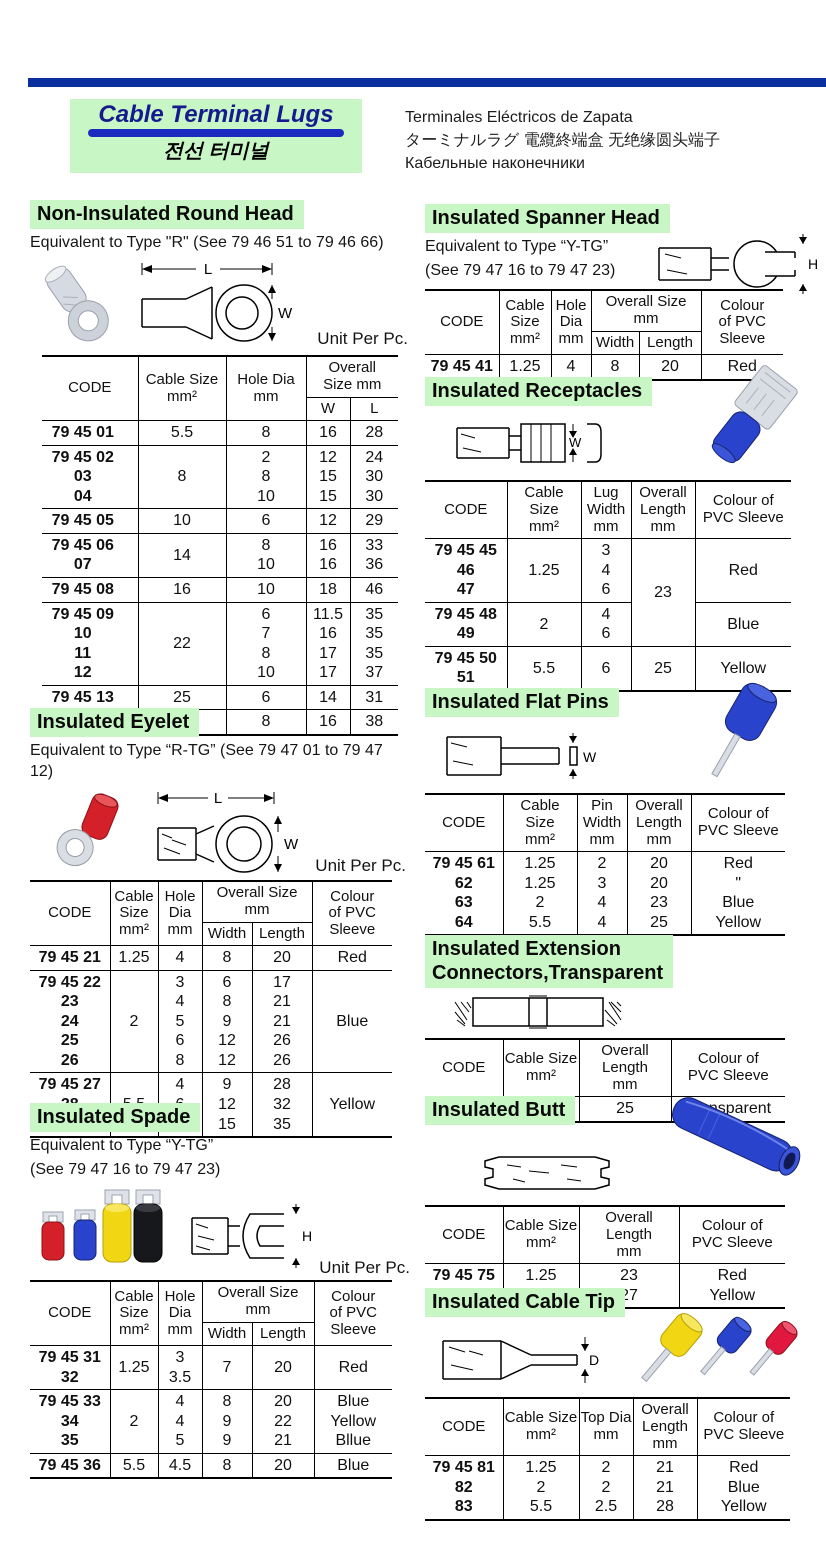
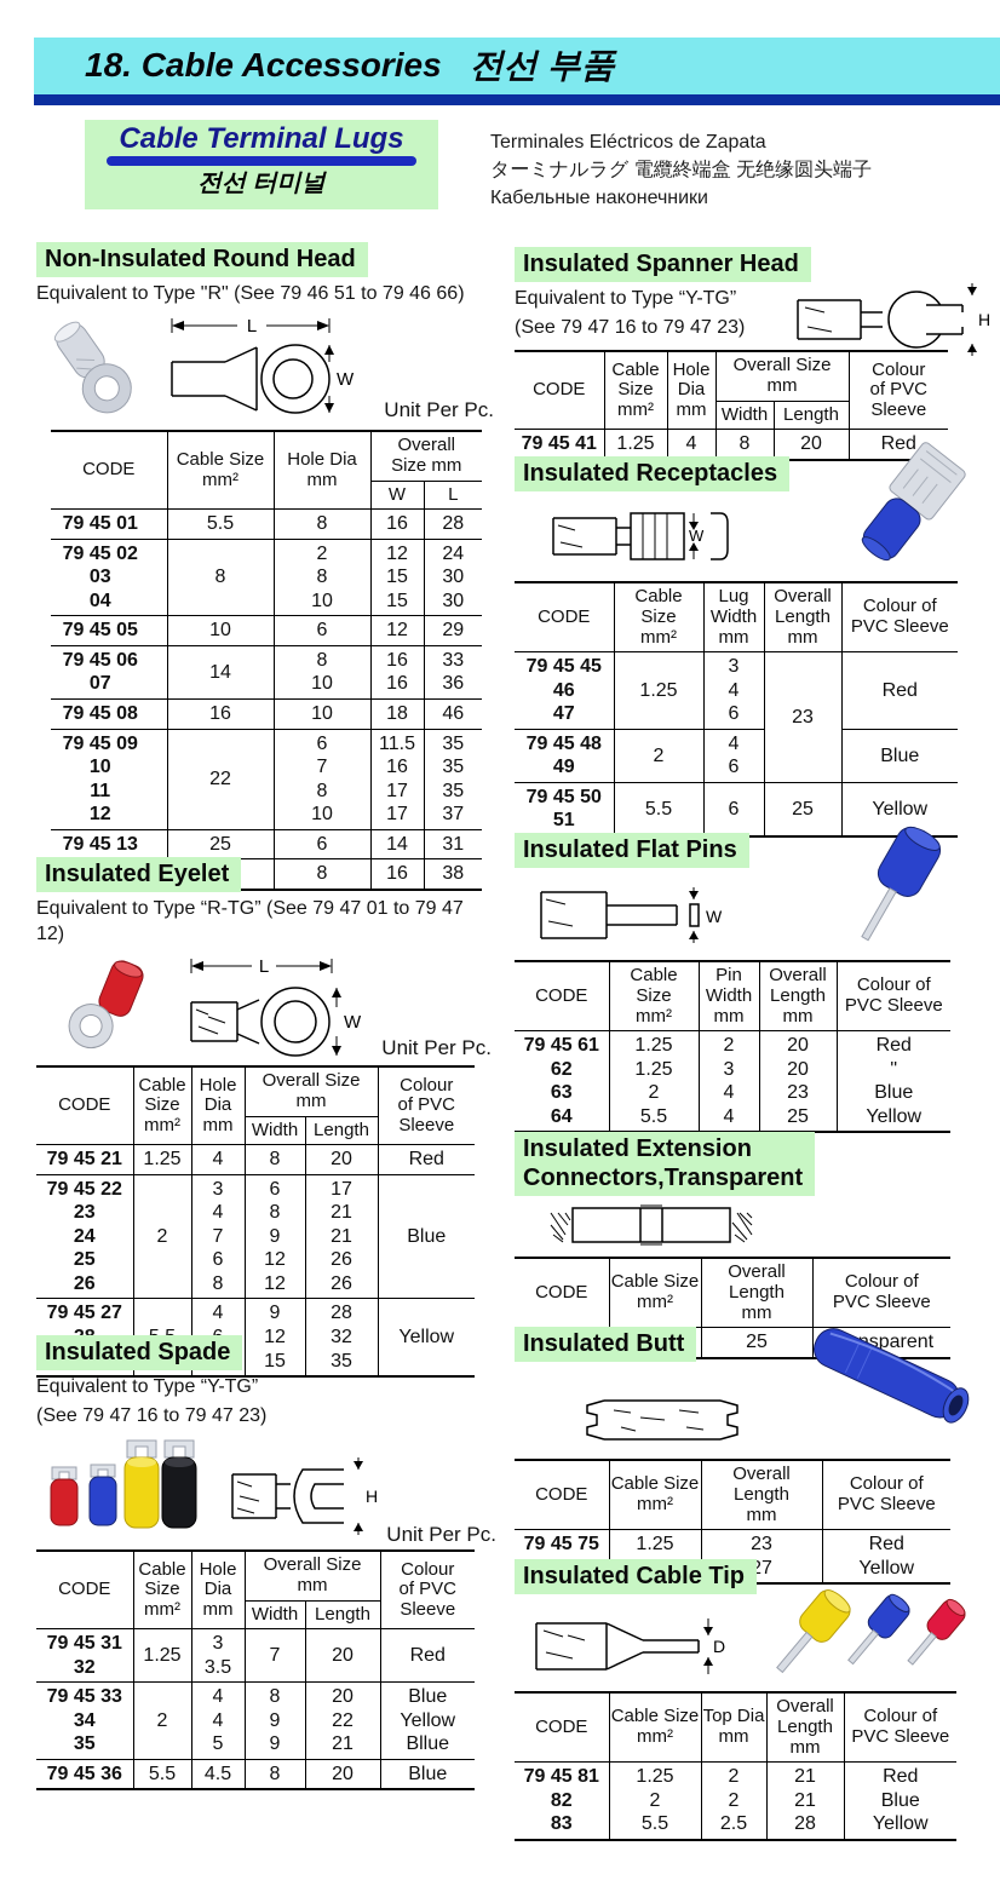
+ 18. Cable Accessories 전선 부품
  Cable Terminal Lugs
  전선 터미널
  Terminales Eléctricos de Zapata
  ターミナルラグ 電纜終端盒 无绝缘圆头端子
  Кабельные наконечники
  Non-Insulated Round Head
  Equivalent to Type "R" (See 79 46 51 to 79 46 66)
  L
  W
  Unit Per Pc.
  CODE	Cable Size mm²	Hole Dia mm	Overall Size mm
  W	L
  79 45 01	5.5	8	16	28
  79 45 02 03 04	8	2 8 10	12 15 15	24 30 30
  79 45 05	10	6	12	29
  79 45 06 07	14	8 10	16 16	33 36
  79 45 08	16	10	18	46
  79 45 09 10 11 12	22	6 7 8 10	11.5 16 17 17	35 35 35 37
  79 45 13	25	6	14	31
  Insulated Eyelet
  Equivalent to Type “R-TG” (See 79 47 01 to 79 47 12)
  L
  W
  Unit Per Pc.
  CODE	Cable Size mm²	Hole Dia mm	Overall Size mm	Colour of PVC Sleeve
  Width	Length
  79 45 21	1.25	4	8	20	Red
- 79 45 22 23 24 25 26	2	3 4 5 6 8	6 8 9 12 12	17 21 21 26 26	Blue
+ 79 45 22 23 24 25 26	2	3 4 7 6 8	6 8 9 12 12	17 21 21 26 26	Blue
  79 45 27		4	9 12 15	28 32 35	Yellow
  Insulated Spade
  Equivalent to Type “Y-TG”
  (See 79 47 16 to 79 47 23)
  H
  Unit Per Pc.
  CODE	Cable Size mm²	Hole Dia mm	Overall Size mm	Colour of PVC Sleeve
  Width	Length
  79 45 31 32	1.25	3 3.5	7	20	Red
  79 45 33 34 35	2	4 4 5	8 9 9	20 22 21	Blue Yellow Bllue
  79 45 36	5.5	4.5	8	20	Blue
  Insulated Spanner Head
  Equivalent to Type “Y-TG”
  (See 79 47 16 to 79 47 23)
  H
  CODE	Cable Size mm²	Hole Dia mm	Overall Size mm	Colour of PVC Sleeve
  Width	Length
  79 45 41	1.25	4	8	20	Red
  Insulated Receptacles
  W
  CODE	Cable Size mm²	Lug Width mm	Overall Length mm	Colour of PVC Sleeve
  79 45 45 46 47	1.25	3 4 6	23	Red
  79 45 48 49	2	4 6	Blue
  79 45 50 51	5.5	6	25	Yellow
  Insulated Flat Pins
  W
  CODE	Cable Size mm²	Pin Width mm	Overall Length mm	Colour of PVC Sleeve
  79 45 61 62 63 64	1.25 1.25 2 5.5	2 3 4 4	20 20 23 25	Red " Blue Yellow
  Insulated Extension
  Connectors,Transparent
  CODE	Cable Size mm²	Overall Length mm	Colour of PVC Sleeve
  Insulated Butt
  CODE	Cable Size mm²	Overall Length mm	Colour of PVC Sleeve
  79 45 75	1.25	23 7	Red Yellow
  Insulated Cable Tip
  D
  CODE	Cable Size mm²	Top Dia mm	Overall Length mm	Colour of PVC Sleeve
  79 45 81 82 83	1.25 2 5.5	2 2 2.5	21 21 28	Red Blue Yellow
